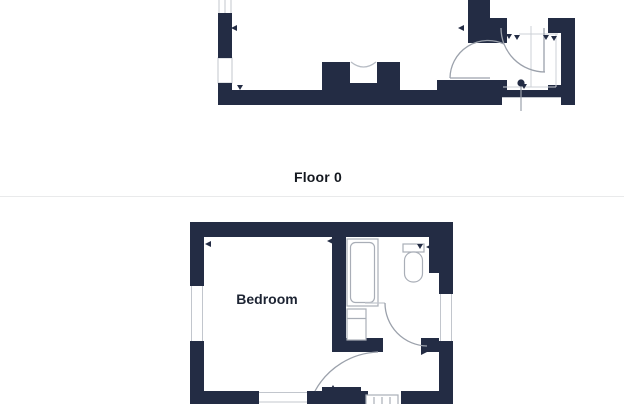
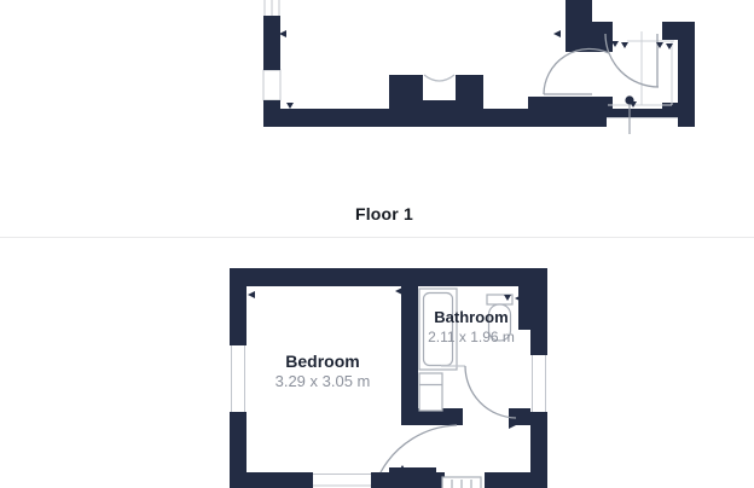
- Floor 0
+ Floor 1
  Bedroom
+ 3.29 x 3.05 m
+ Bathroom
+ 2.11 x 1.96 m
